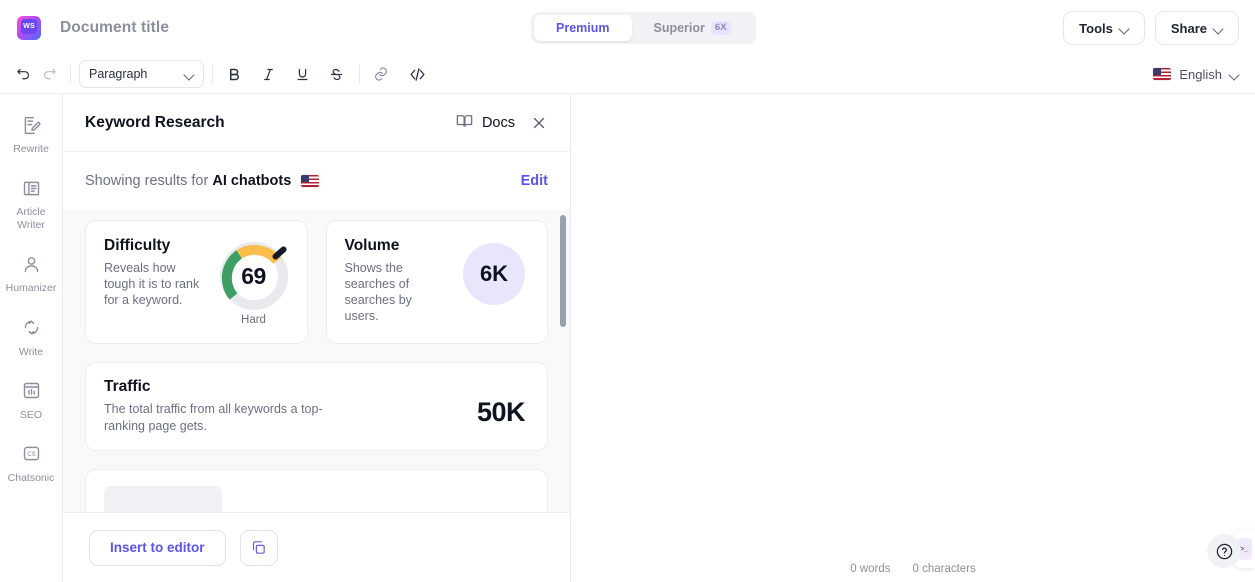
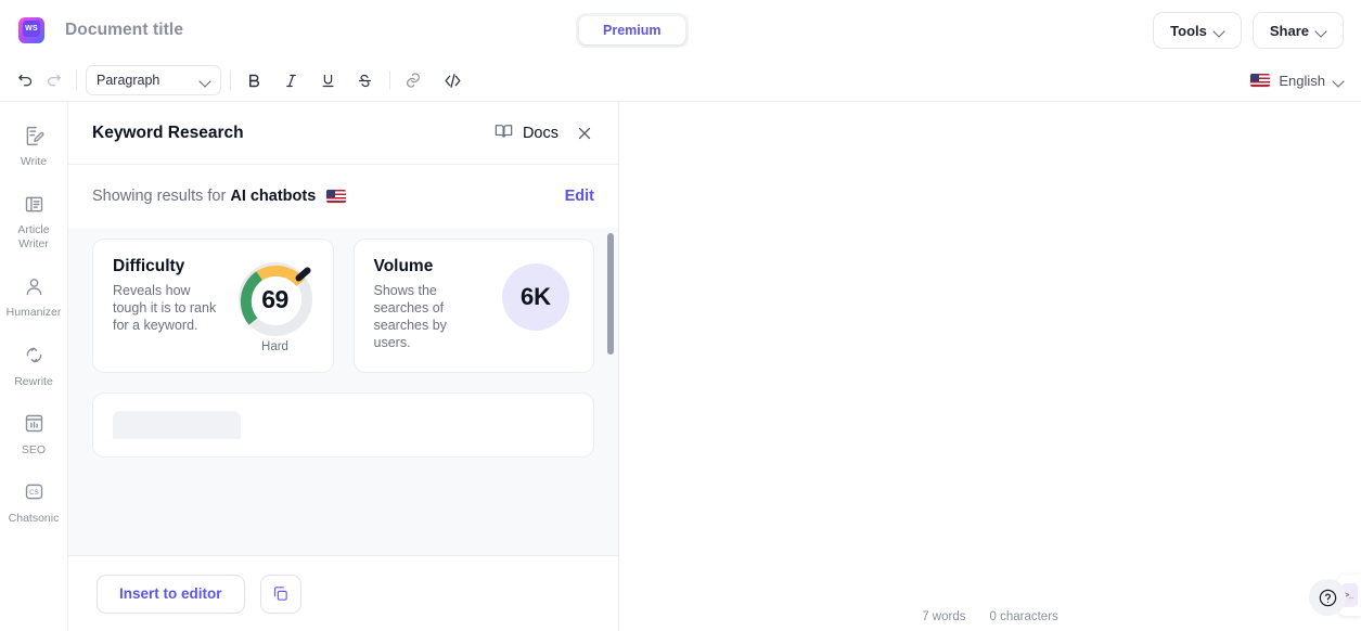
  Document title
  Premium
- Superior
- 6X
  Tools
  Share
  Paragraph
  English
- Rewrite
+ Write
  Article
  Writer
  Humanizer
- Write
+ Rewrite
  SEO
  Chatsonic
  Keyword Research
  Docs
  Showing results for AI chatbots
  Edit
  Difficulty
  Reveals how tough it is to rank for a keyword.
  69
  Hard
  Volume
  Shows the searches of searches by users.
  6K
- Traffic
- The total traffic from all keywords a top-ranking page gets.
- 50K
  Insert to editor
- 0 words
+ 7 words
  0 characters
